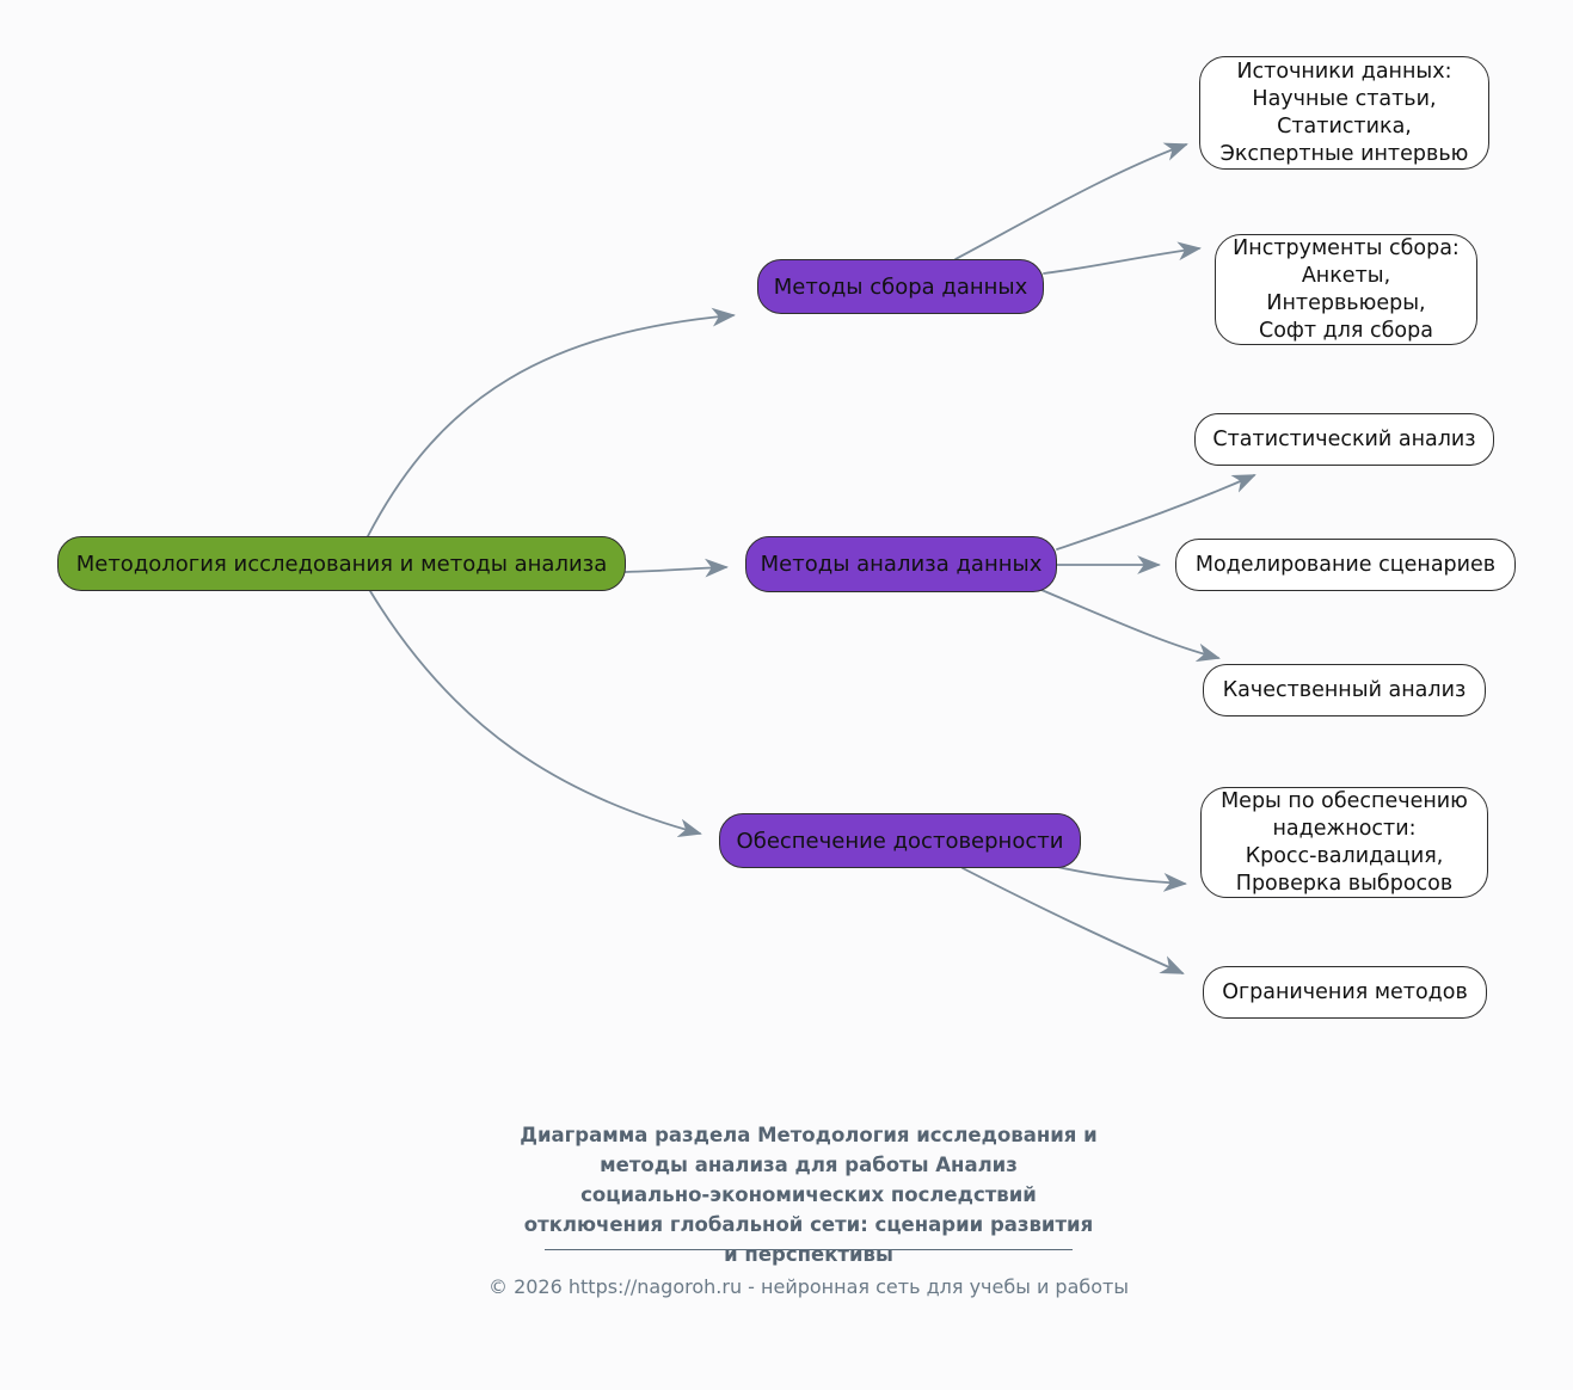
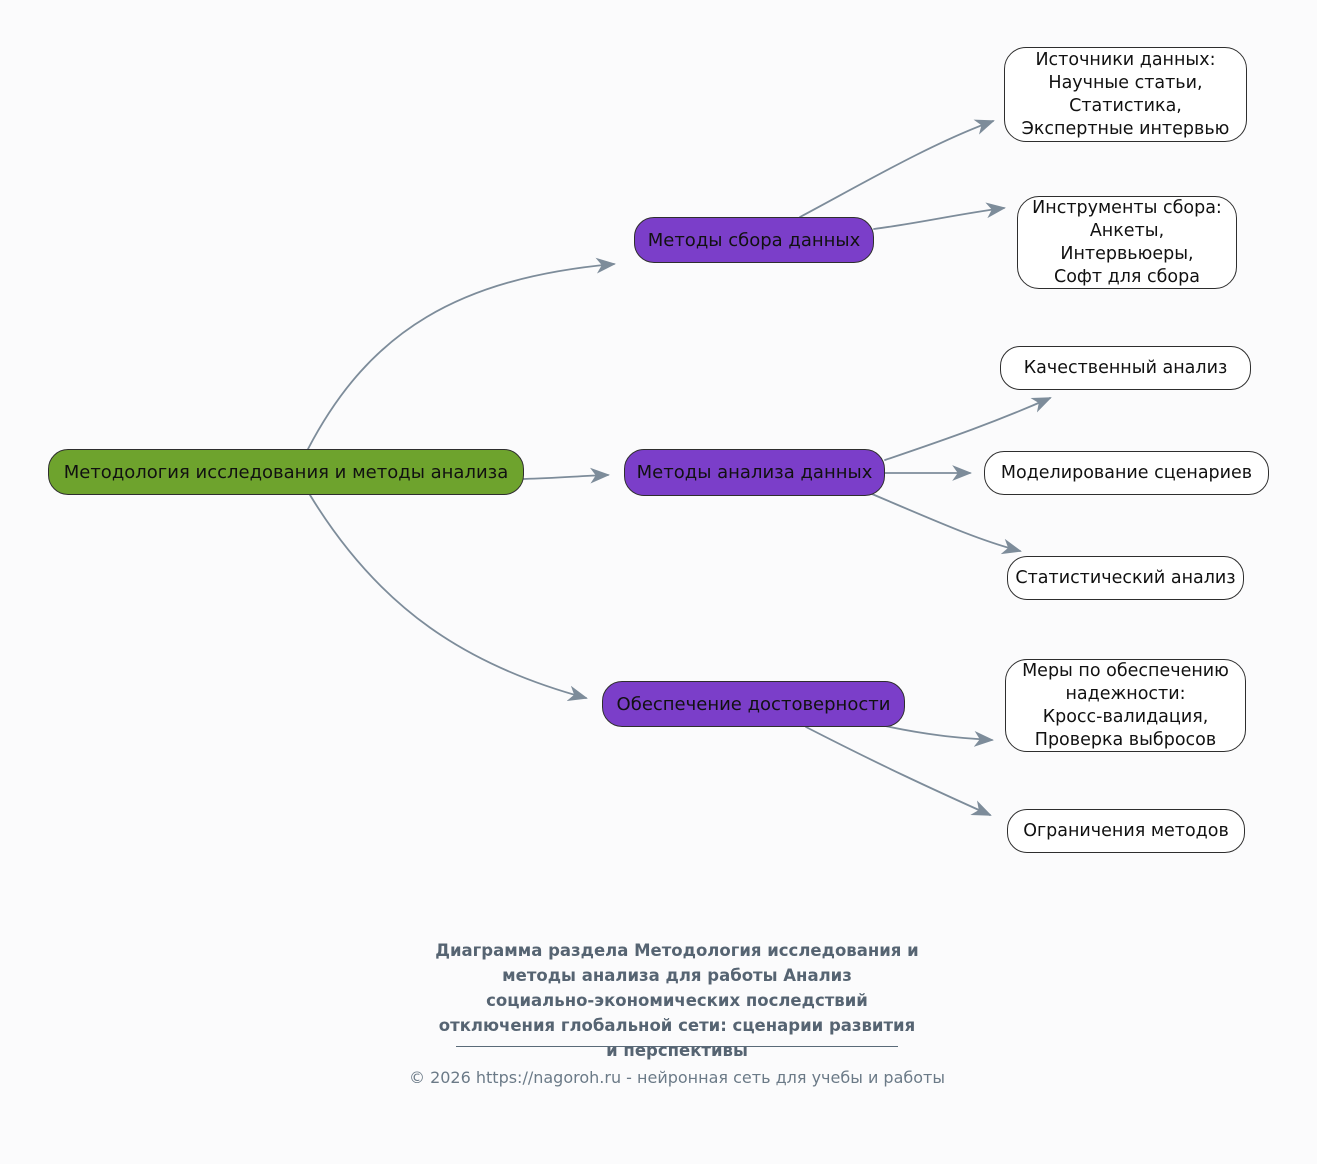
  Методология исследования и методы анализа
  Методы сбора данных
  Методы анализа данных
  Обеспечение достоверности
  Источники данных:
  Научные статьи,
  Статистика,
  Экспертные интервью
  Инструменты сбора:
  Анкеты,
  Интервьюеры,
  Софт для сбора
- Статистический анализ
+ Качественный анализ
  Моделирование сценариев
- Качественный анализ
+ Статистический анализ
  Меры по обеспечению
  надежности:
  Кросс-валидация,
  Проверка выбросов
  Ограничения методов
  Диаграмма раздела Методология исследования и
  методы анализа для работы Анализ
  социально-экономических последствий
  отключения глобальной сети: сценарии развития
  и перспективы
  © 2026 https://nagoroh.ru - нейронная сеть для учебы и работы
